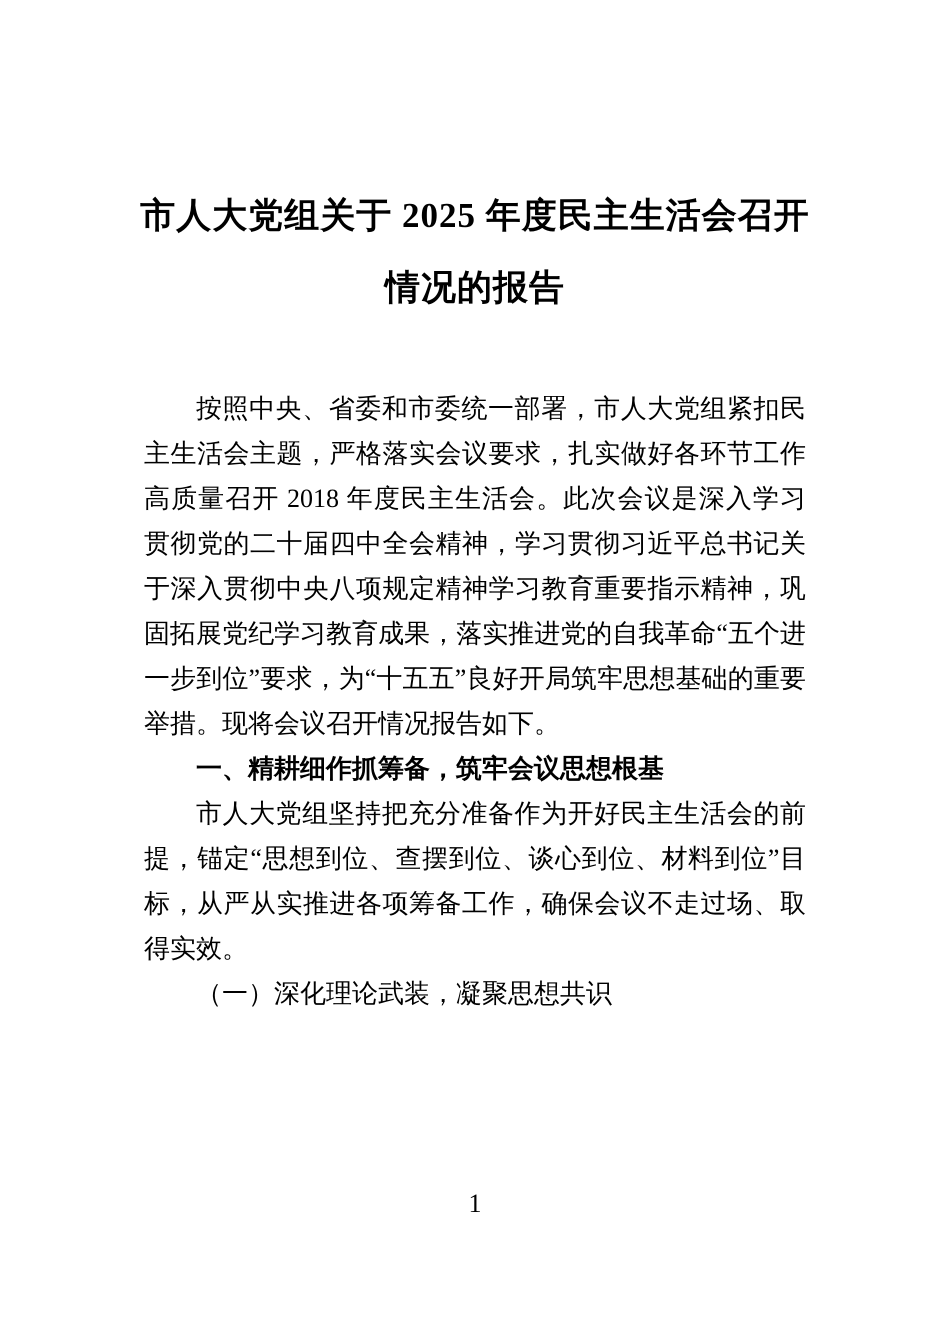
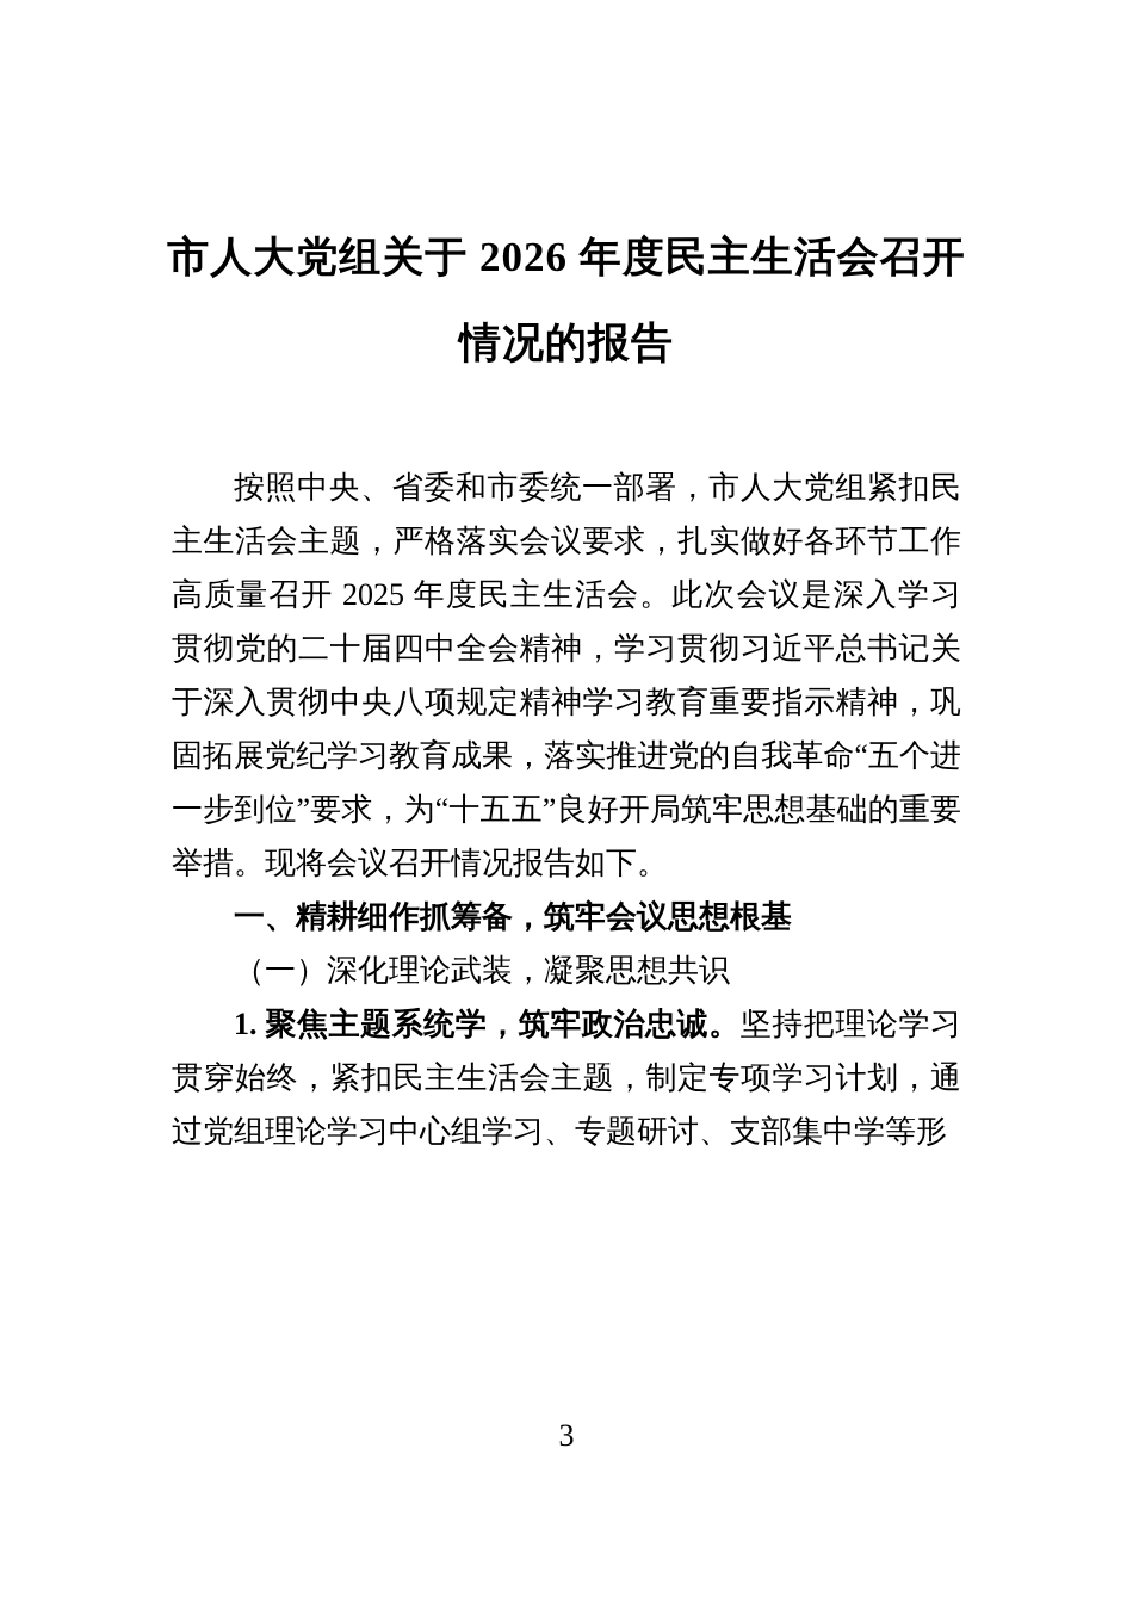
- 市人大党组关于 2025 年度民主生活会召开
+ 市人大党组关于 2026 年度民主生活会召开
  情况的报告
- 按照中央、省委和市委统一部署，市人大党组紧扣民主生活会主题，严格落实会议要求，扎实做好各环节工作高质量召开 2018 年度民主生活会。此次会议是深入学习贯彻党的二十届四中全会精神，学习贯彻习近平总书记关于深入贯彻中央八项规定精神学习教育重要指示精神，巩固拓展党纪学习教育成果，落实推进党的自我革命“五个进一步到位”要求，为“十五五”良好开局筑牢思想基础的重要举措。现将会议召开情况报告如下。
+ 按照中央、省委和市委统一部署，市人大党组紧扣民主生活会主题，严格落实会议要求，扎实做好各环节工作高质量召开 2025 年度民主生活会。此次会议是深入学习贯彻党的二十届四中全会精神，学习贯彻习近平总书记关于深入贯彻中央八项规定精神学习教育重要指示精神，巩固拓展党纪学习教育成果，落实推进党的自我革命“五个进一步到位”要求，为“十五五”良好开局筑牢思想基础的重要举措。现将会议召开情况报告如下。
  一、精耕细作抓筹备，筑牢会议思想根基
- 市人大党组坚持把充分准备作为开好民主生活会的前提，锚定“思想到位、查摆到位、谈心到位、材料到位”目标，从严从实推进各项筹备工作，确保会议不走过场、取得实效。
  （一）深化理论武装，凝聚思想共识
+ 1. 聚焦主题系统学，筑牢政治忠诚。坚持把理论学习贯穿始终，紧扣民主生活会主题，制定专项学习计划，通过党组理论学习中心组学习、专题研讨、支部集中学等形
- 1
+ 3
